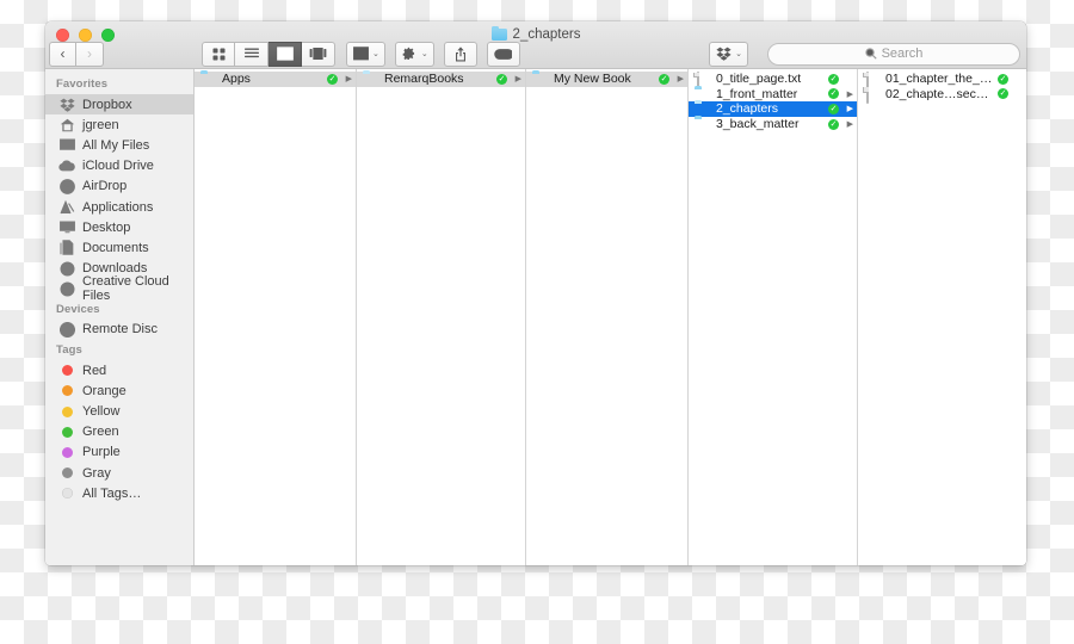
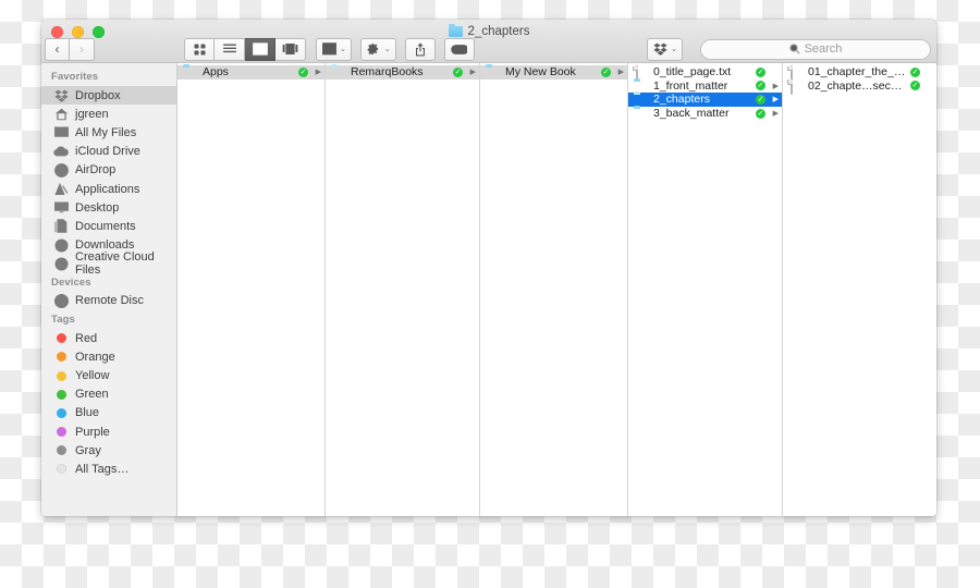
  2_chapters
  ‹
  ›
  Search
  Favorites
  Dropbox
  jgreen
  All My Files
  iCloud Drive
  AirDrop
  Applications
  Desktop
  Documents
  Downloads
  Creative Cloud Files
  Devices
  Remote Disc
  Tags
  Red
  Orange
  Yellow
  Green
+ Blue
  Purple
  Gray
  All Tags…
  Apps
  RemarqBooks
  My New Book
  0_title_page.txt
  1_front_matter
  2_chapters
  3_back_matter
  01_chapter_the_fir
  02_chapte…secon
